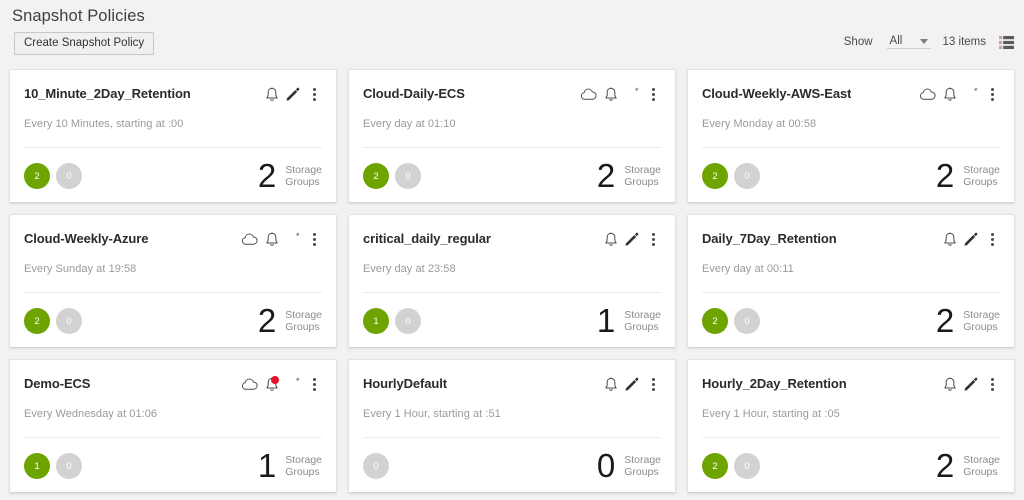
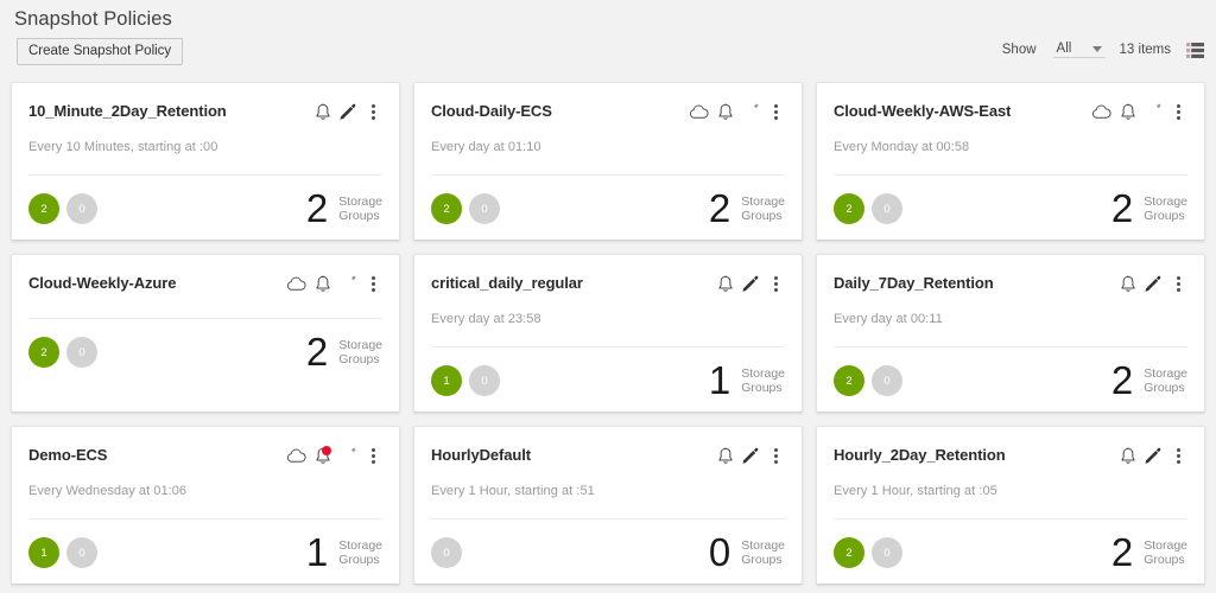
  Snapshot Policies
  Create Snapshot Policy
  Show
  All
  13 items
  10_Minute_2Day_Retention
  Every 10 Minutes, starting at :00
  2
  0
  2
  Storage
  Groups
  Cloud-Daily-ECS
  Every day at 01:10
  2
  0
  2
  Storage
  Groups
  Cloud-Weekly-AWS-East
  Every Monday at 00:58
  2
  0
  2
  Storage
  Groups
  Cloud-Weekly-Azure
- Every Sunday at 19:58
  2
  0
  2
  Storage
  Groups
  critical_daily_regular
  Every day at 23:58
  1
  0
  1
  Storage
  Groups
  Daily_7Day_Retention
  Every day at 00:11
  2
  0
  2
  Storage
  Groups
  Demo-ECS
  Every Wednesday at 01:06
  1
  0
  1
  Storage
  Groups
  HourlyDefault
  Every 1 Hour, starting at :51
  0
  0
  Storage
  Groups
  Hourly_2Day_Retention
  Every 1 Hour, starting at :05
  2
  0
  2
  Storage
  Groups
